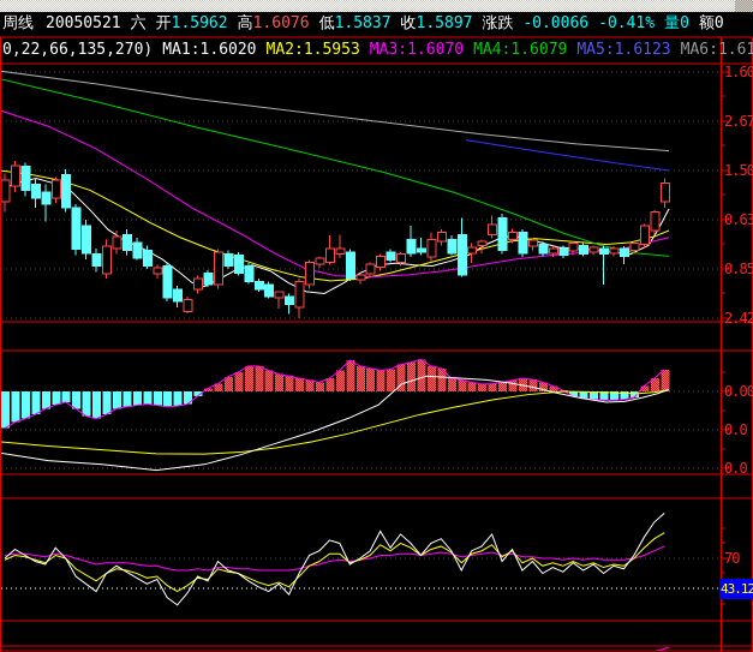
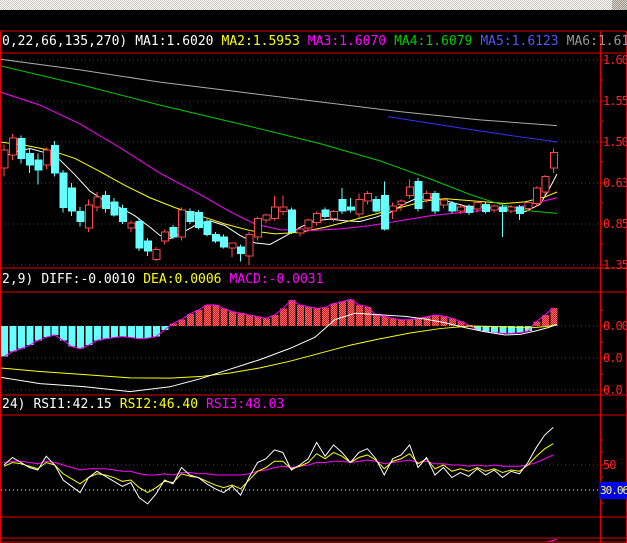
- 周线 20050521 六 开1.5962 高1.6076 低1.5837 收1.5897 涨跌 -0.0066 -0.41% 量0 额0
  0,22,66,135,270) MA1:1.6020 MA2:1.5953 MA3:1.6070 MA4:1.6079 MA5:1.6123 MA6:1.61
+ 2,9) DIFF:-0.0010 DEA:0.0006 MACD:-0.0031
+ 24) RSI1:42.15 RSI2:46.40 RSI3:48.03
- 70
+ 50
- 43.12
+ 30.06
  1.60
- 2.67
+ 1.55
  1.50
  0.63
  0.85
- 2.42
+ 1.35
  0.00
  0.0
  0.0
